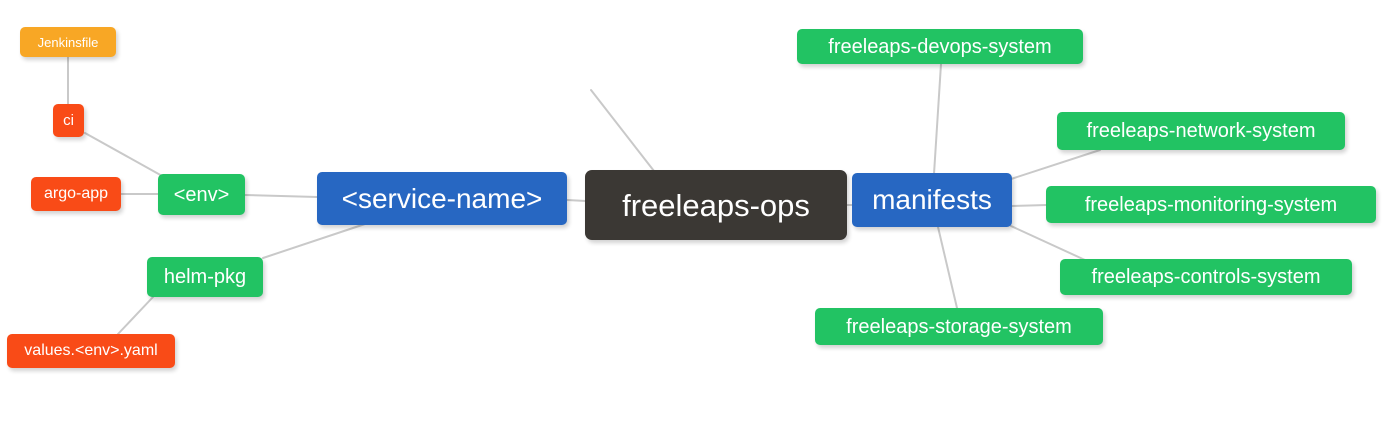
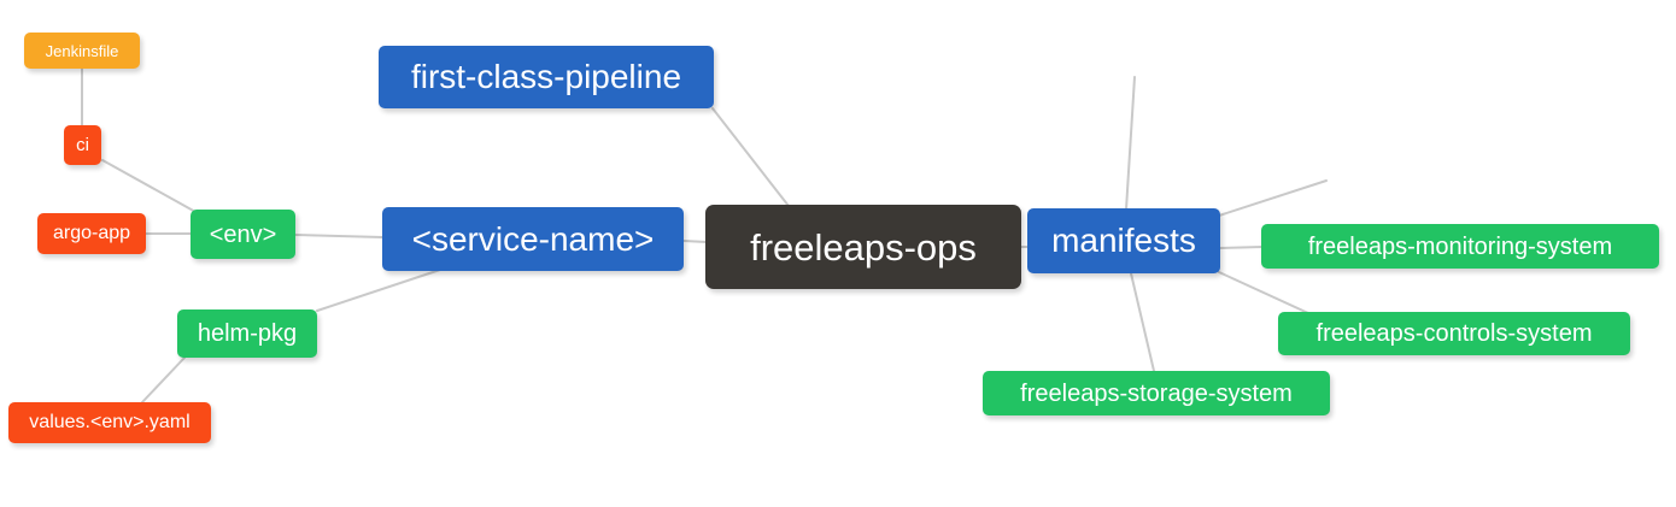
  Jenkinsfile
  ci
  argo-app
  <env>
  helm-pkg
  values.<env>.yaml
+ first-class-pipeline
  <service-name>
  freeleaps-ops
  manifests
- freeleaps-devops-system
- freeleaps-network-system
  freeleaps-monitoring-system
  freeleaps-controls-system
  freeleaps-storage-system
